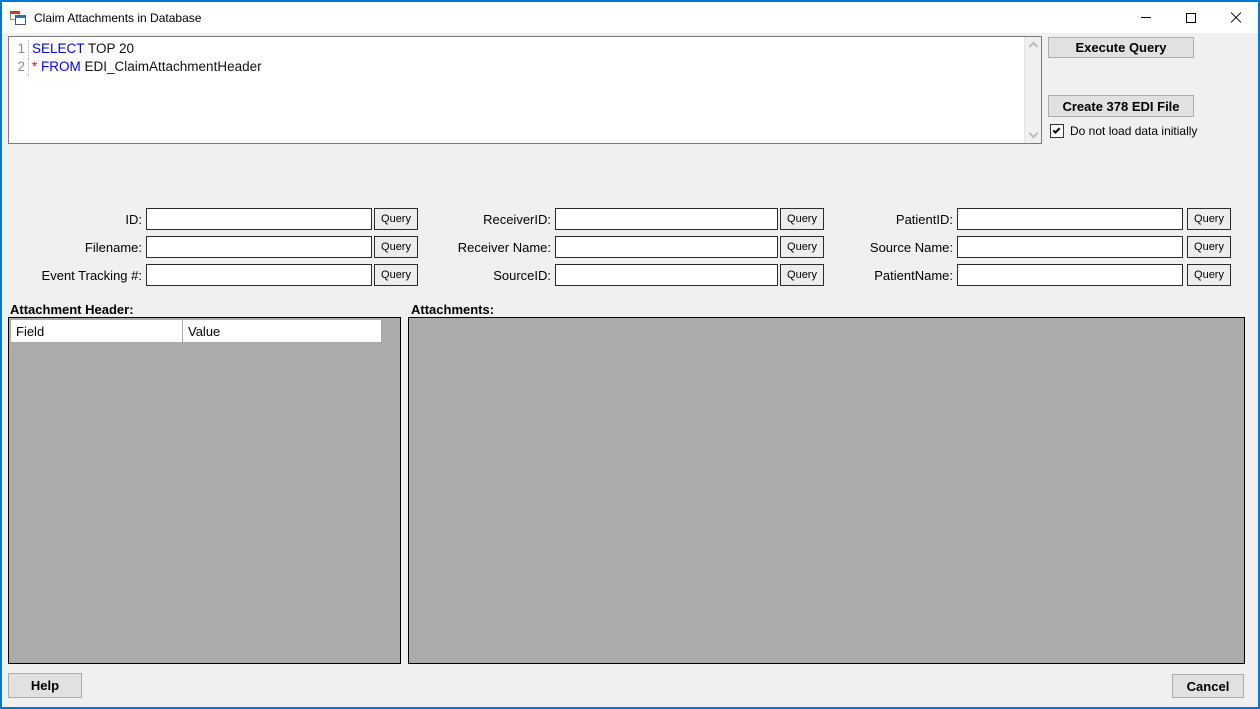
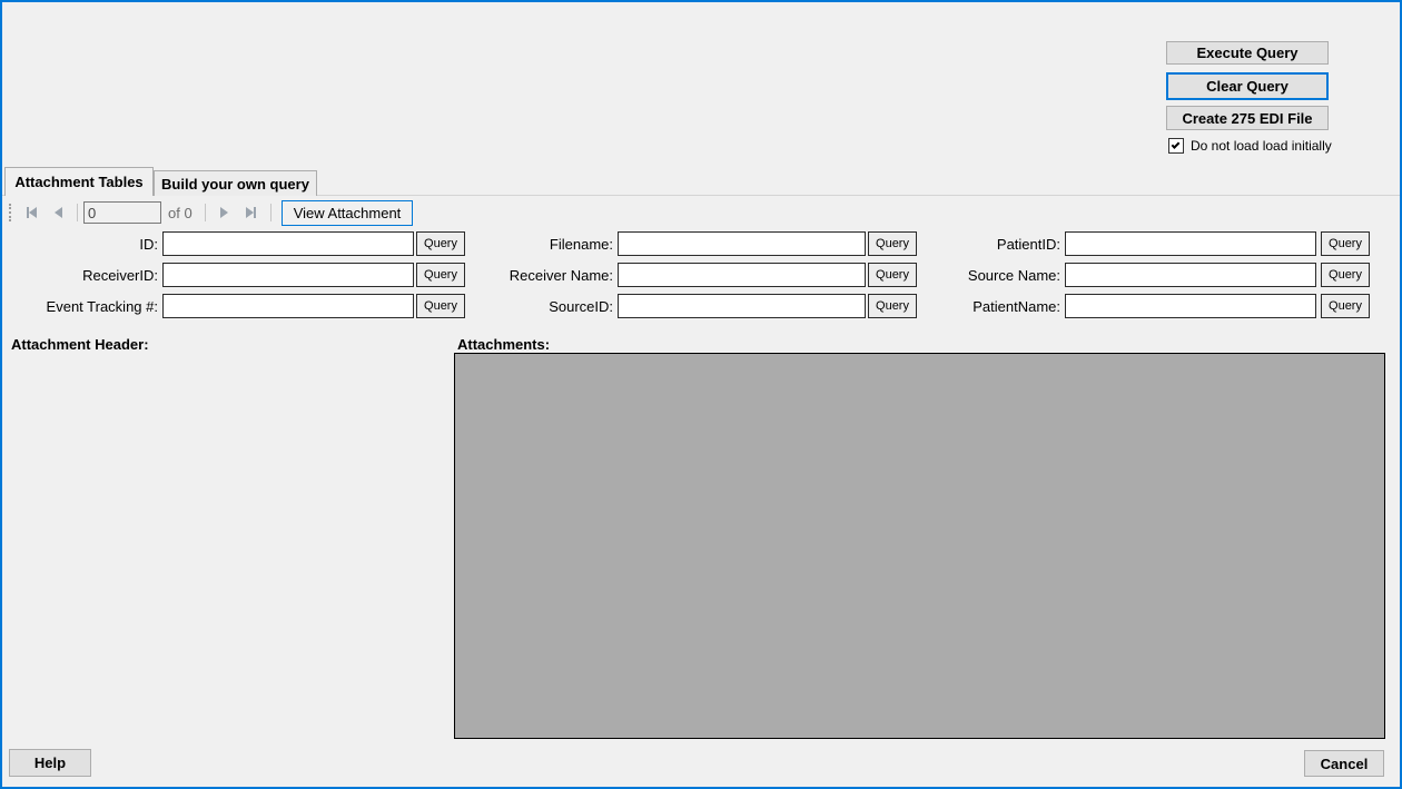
- Claim Attachments in Database
- 1
- SELECT
- TOP 20
- 2
- *
- FROM
- EDI_ClaimAttachmentHeader
  Execute Query
+ Clear Query
- Create 378 EDI File
+ Create 275 EDI File
- Do not load data initially
+ Do not load load initially
+ Attachment Tables
+ Build your own query
+ 0
+ of 0
+ View Attachment
  ID:
  Query
- Filename:
+ ReceiverID:
  Query
  Event Tracking #:
  Query
- ReceiverID:
+ Filename:
  Query
  Receiver Name:
  Query
  SourceID:
  Query
  PatientID:
  Query
  Source Name:
  Query
  PatientName:
  Query
  Attachment Header:
- Field
- Value
  Attachments:
  Help
  Cancel
